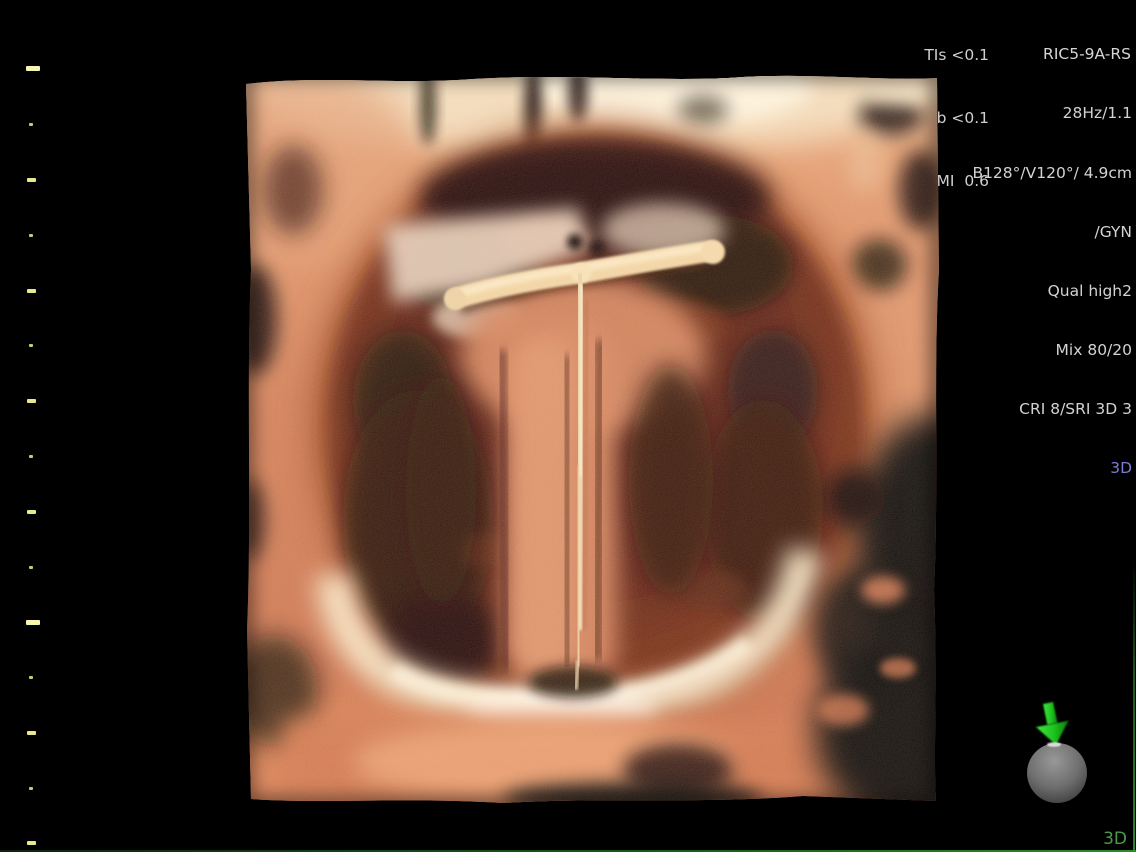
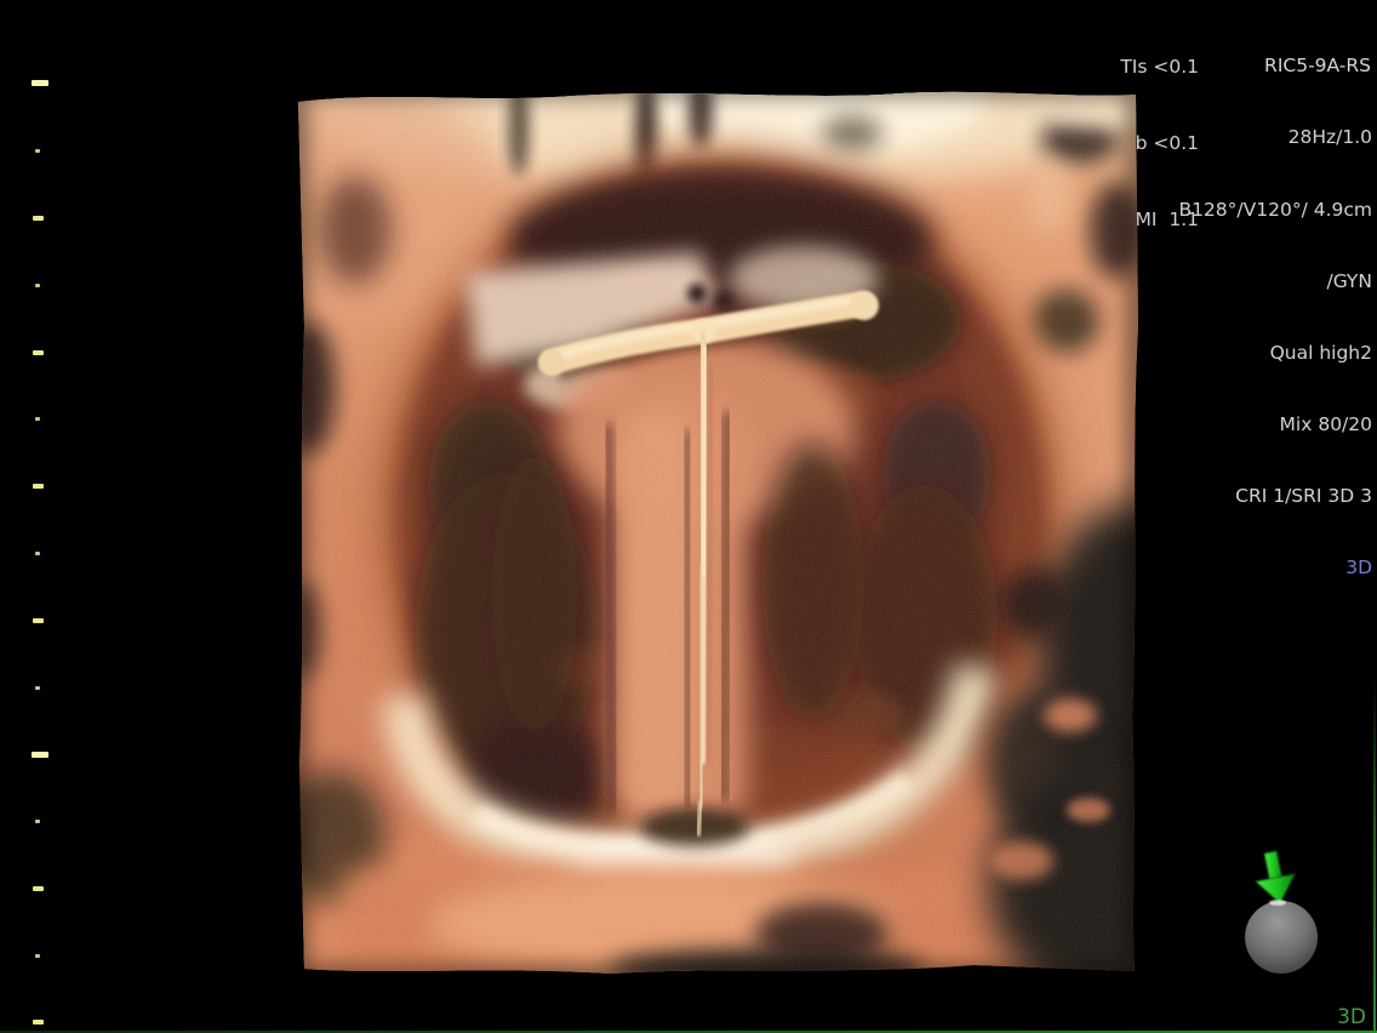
  TIs <0.1
  b <0.1
- MI 0.6
+ MI 1.1
  RIC5-9A-RS
- 28Hz/1.1
+ 28Hz/1.0
  B128°/V120°/ 4.9cm
  /GYN
  Qual high2
  Mix 80/20
- CRI 8/SRI 3D 3
+ CRI 1/SRI 3D 3
  3D
  3D
